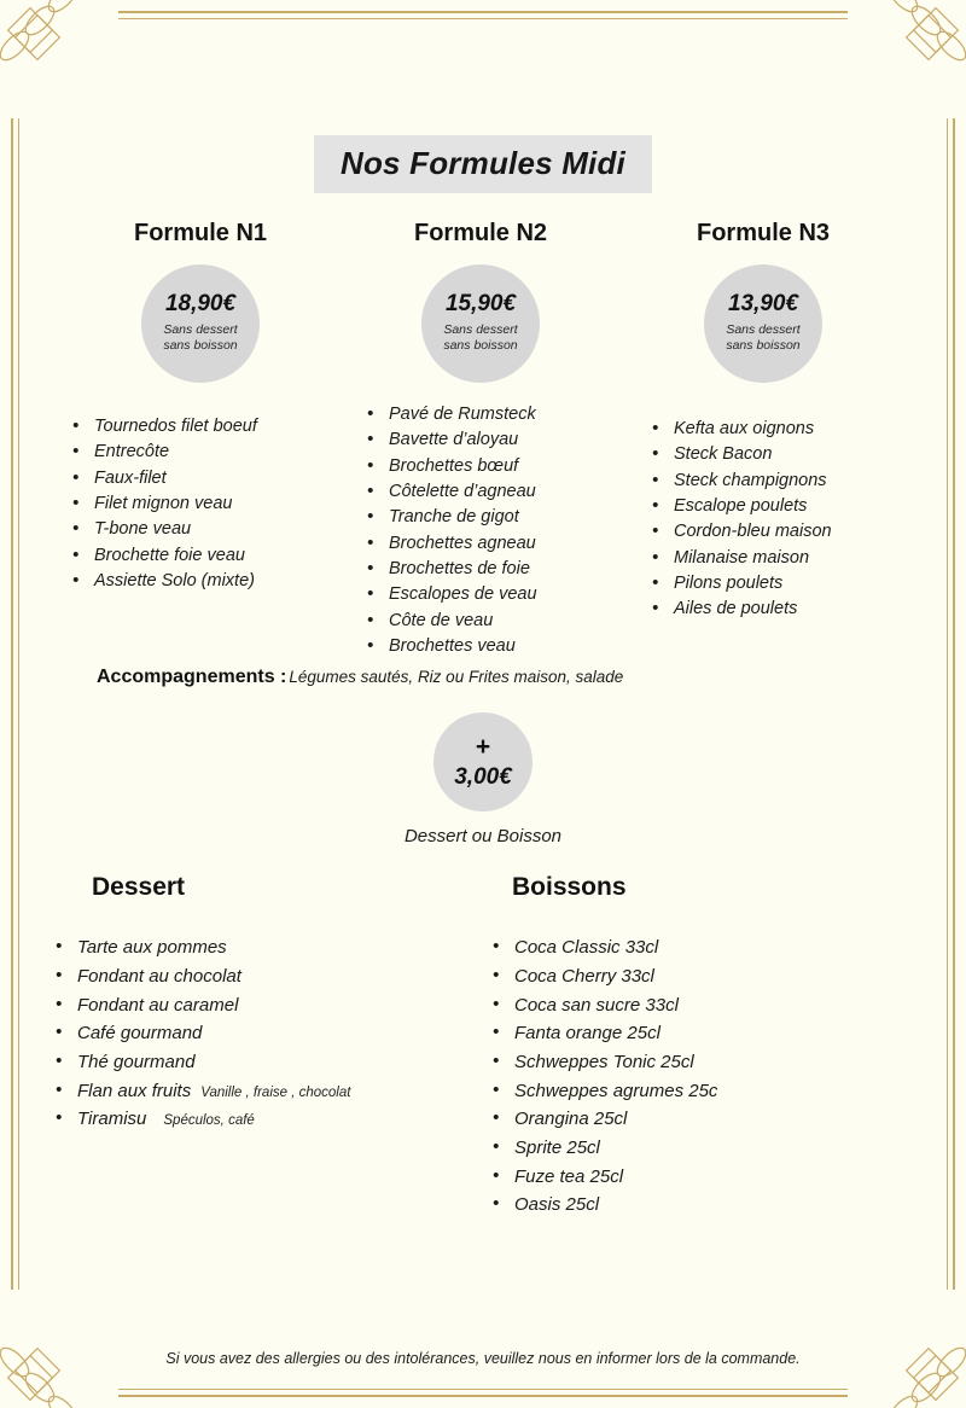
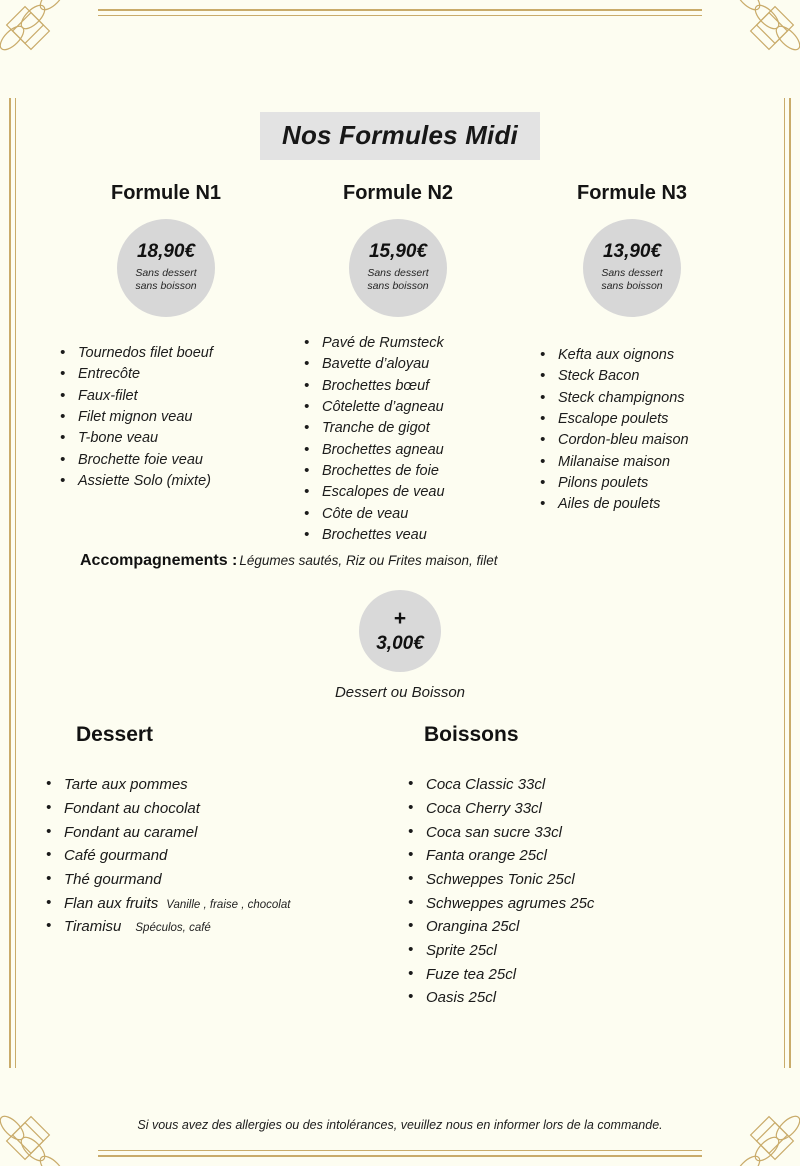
  Nos Formules Midi
  Formule N1
  18,90€
  Sans dessert
  sans boisson
  Tournedos filet boeuf
  Entrecôte
  Faux-filet
  Filet mignon veau
  T-bone veau
  Brochette foie veau
  Assiette Solo (mixte)
  Formule N2
  15,90€
  Sans dessert
  sans boisson
  Pavé de Rumsteck
  Bavette d’aloyau
  Brochettes bœuf
  Côtelette d’agneau
  Tranche de gigot
  Brochettes agneau
  Brochettes de foie
  Escalopes de veau
  Côte de veau
  Brochettes veau
  Formule N3
  13,90€
  Sans dessert
  sans boisson
  Kefta aux oignons
  Steck Bacon
  Steck champignons
  Escalope poulets
  Cordon-bleu maison
  Milanaise maison
  Pilons poulets
  Ailes de poulets
  Accompagnements :
- Légumes sautés, Riz ou Frites maison, salade
+ Légumes sautés, Riz ou Frites maison, filet
  +
  3,00€
  Dessert ou Boisson
  Dessert
  Tarte aux pommes
  Fondant au chocolat
  Fondant au caramel
  Café gourmand
  Thé gourmand
  Flan aux fruits Vanille , fraise , chocolat
  Tiramisu Spéculos, café
  Boissons
  Coca Classic 33cl
  Coca Cherry 33cl
  Coca san sucre 33cl
  Fanta orange 25cl
  Schweppes Tonic 25cl
  Schweppes agrumes 25c
  Orangina 25cl
  Sprite 25cl
  Fuze tea 25cl
  Oasis 25cl
  Si vous avez des allergies ou des intolérances, veuillez nous en informer lors de la commande.
